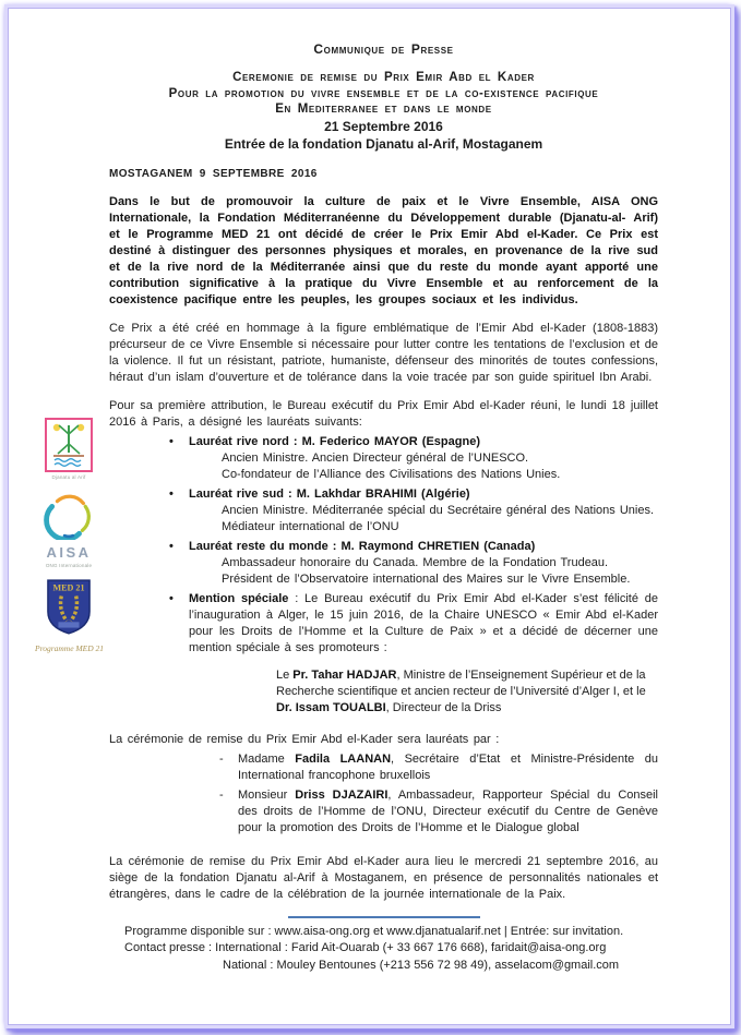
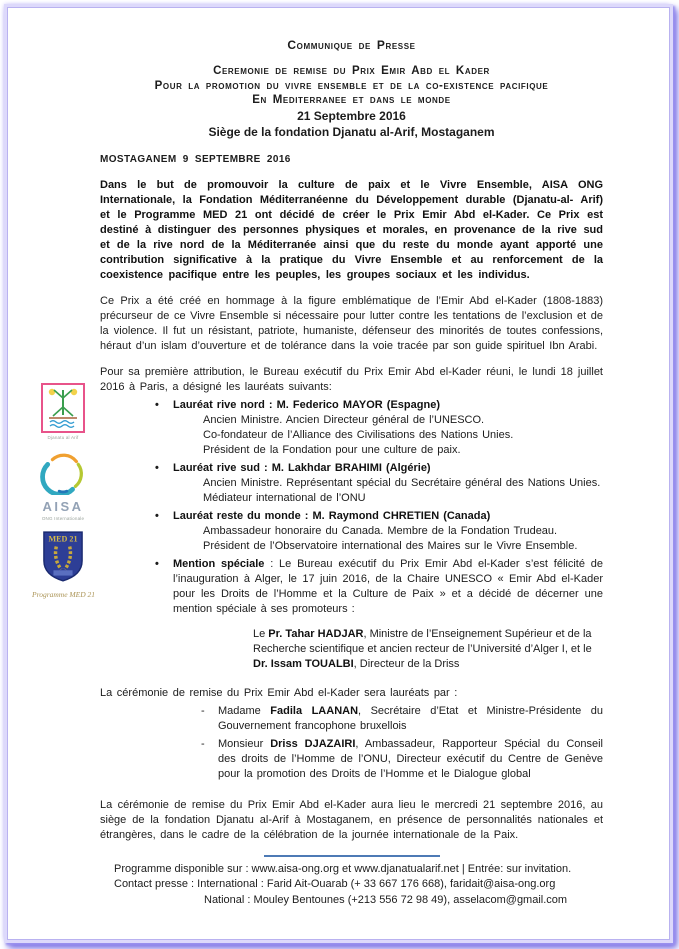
  AISA
  MED 21
  Programme MED 21
  Communique de Presse
  Ceremonie de remise du Prix Emir Abd el Kader
  Pour la promotion du vivre ensemble et de la co-existence pacifique
  En Mediterranee et dans le monde
  21 Septembre 2016
- Entrée de la fondation Djanatu al-Arif, Mostaganem
+ Siège de la fondation Djanatu al-Arif, Mostaganem
  MOSTAGANEM 9 SEPTEMBRE 2016
  Dans le but de promouvoir la culture de paix et le Vivre Ensemble, AISA ONG Internationale, la Fondation Méditerranéenne du Développement durable (Djanatu-al- Arif) et le Programme MED 21 ont décidé de créer le Prix Emir Abd el-Kader. Ce Prix est destiné à distinguer des personnes physiques et morales, en provenance de la rive sud et de la rive nord de la Méditerranée ainsi que du reste du monde ayant apporté une contribution significative à la pratique du Vivre Ensemble et au renforcement de la coexistence pacifique entre les peuples, les groupes sociaux et les individus.
  Ce Prix a été créé en hommage à la figure emblématique de l’Emir Abd el-Kader (1808-1883) précurseur de ce Vivre Ensemble si nécessaire pour lutter contre les tentations de l’exclusion et de la violence. Il fut un résistant, patriote, humaniste, défenseur des minorités de toutes confessions, héraut d’un islam d’ouverture et de tolérance dans la voie tracée par son guide spirituel Ibn Arabi.
  Pour sa première attribution, le Bureau exécutif du Prix Emir Abd el-Kader réuni, le lundi 18 juillet 2016 à Paris, a désigné les lauréats suivants:
  Lauréat rive nord : M. Federico MAYOR (Espagne)
  Ancien Ministre. Ancien Directeur général de l’UNESCO.
  Co-fondateur de l’Alliance des Civilisations des Nations Unies.
+ Président de la Fondation pour une culture de paix.
  Lauréat rive sud : M. Lakhdar BRAHIMI (Algérie)
- Ancien Ministre. Méditerranée spécial du Secrétaire général des Nations Unies. Médiateur international de l’ONU
+ Ancien Ministre. Représentant spécial du Secrétaire général des Nations Unies. Médiateur international de l’ONU
  Lauréat reste du monde : M. Raymond CHRETIEN (Canada)
  Ambassadeur honoraire du Canada. Membre de la Fondation Trudeau. Président de l’Observatoire international des Maires sur le Vivre Ensemble.
- Mention spéciale : Le Bureau exécutif du Prix Emir Abd el-Kader s’est félicité de l’inauguration à Alger, le 15 juin 2016, de la Chaire UNESCO « Emir Abd el-Kader pour les Droits de l’Homme et la Culture de Paix » et a décidé de décerner une mention spéciale à ses promoteurs :
+ Mention spéciale : Le Bureau exécutif du Prix Emir Abd el-Kader s’est félicité de l’inauguration à Alger, le 17 juin 2016, de la Chaire UNESCO « Emir Abd el-Kader pour les Droits de l’Homme et la Culture de Paix » et a décidé de décerner une mention spéciale à ses promoteurs :
  Le Pr. Tahar HADJAR, Ministre de l’Enseignement Supérieur et de la Recherche scientifique et ancien recteur de l’Université d’Alger I, et le Dr. Issam TOUALBI, Directeur de la Driss
  La cérémonie de remise du Prix Emir Abd el-Kader sera lauréats par :
- Madame Fadila LAANAN, Secrétaire d’Etat et Ministre-Présidente du International francophone bruxellois
+ Madame Fadila LAANAN, Secrétaire d’Etat et Ministre-Présidente du Gouvernement francophone bruxellois
  Monsieur Driss DJAZAIRI, Ambassadeur, Rapporteur Spécial du Conseil des droits de l’Homme de l’ONU, Directeur exécutif du Centre de Genève pour la promotion des Droits de l’Homme et le Dialogue global
  La cérémonie de remise du Prix Emir Abd el-Kader aura lieu le mercredi 21 septembre 2016, au siège de la fondation Djanatu al-Arif à Mostaganem, en présence de personnalités nationales et étrangères, dans le cadre de la célébration de la journée internationale de la Paix.
  Programme disponible sur : www.aisa-ong.org et www.djanatualarif.net | Entrée: sur invitation.
  Contact presse : International : Farid Ait-Ouarab (+ 33 667 176 668), faridait@aisa-ong.org
  National : Mouley Bentounes (+213 556 72 98 49), asselacom@gmail.com
